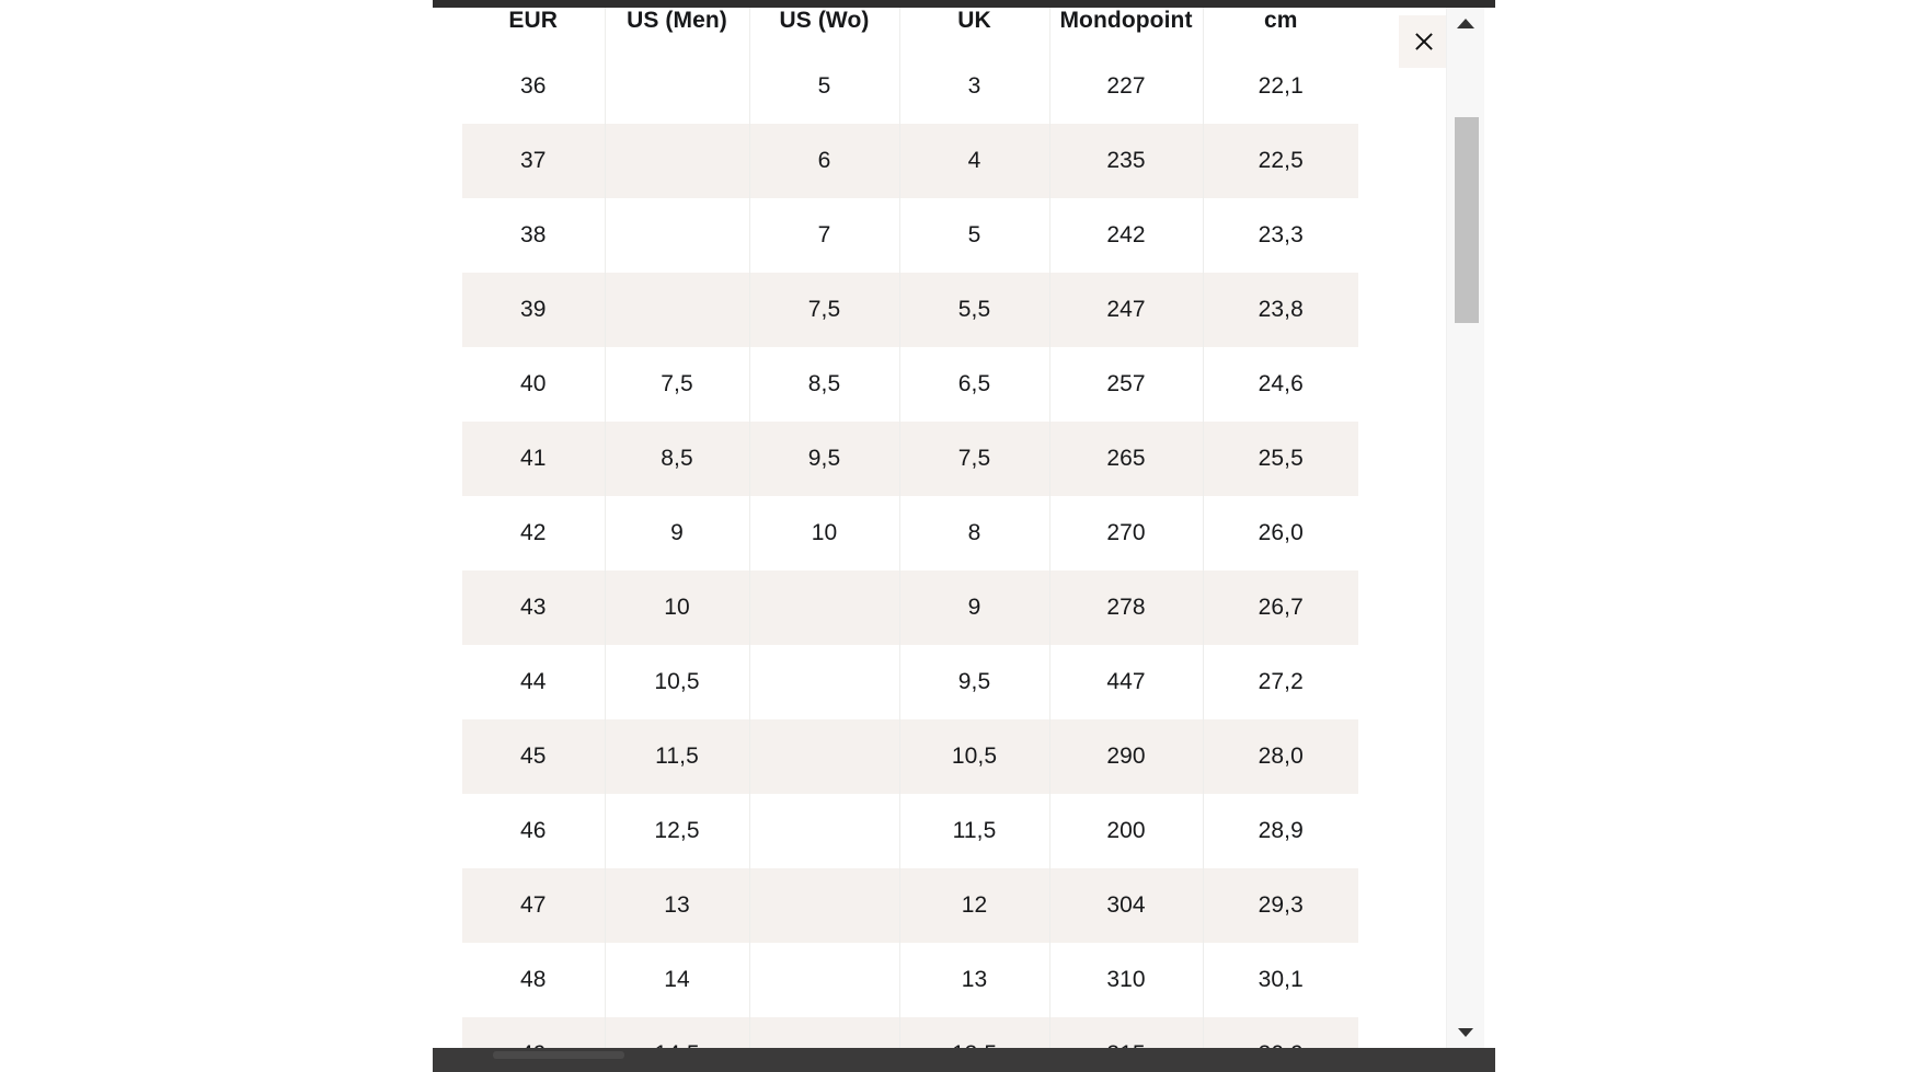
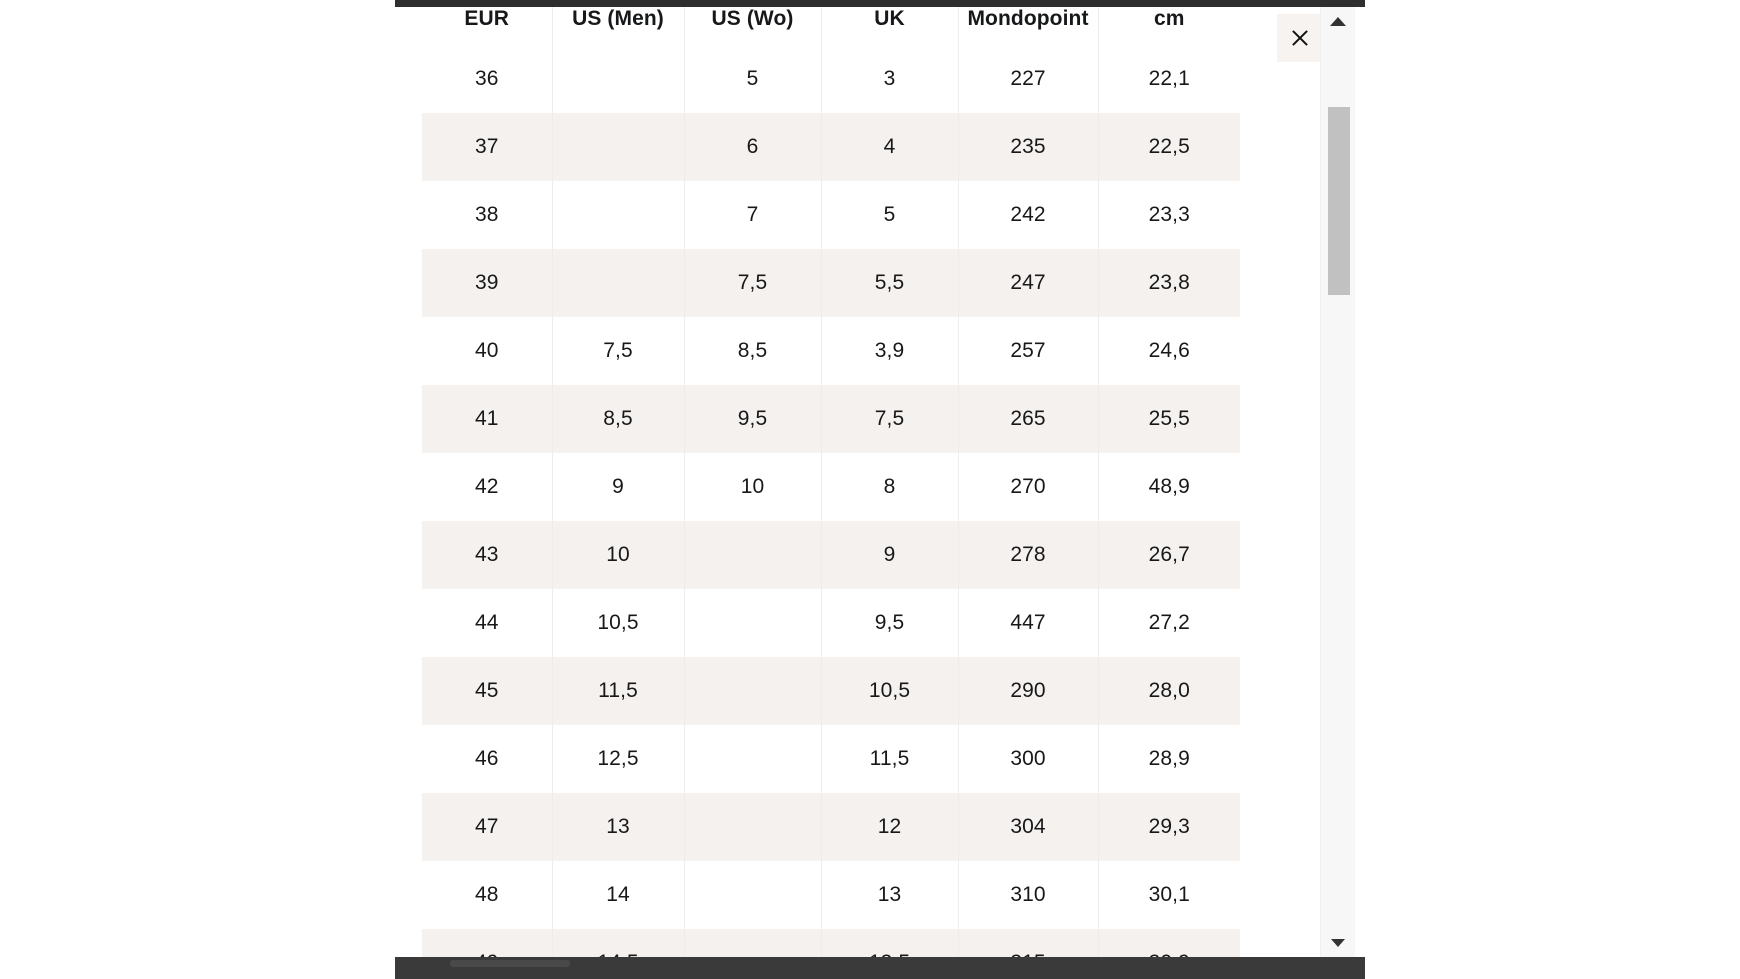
  EUR	US (Men)	US (Wo)	UK	Mondopoint	cm
  36		5	3	227	22,1
  37		6	4	235	22,5
  38		7	5	242	23,3
  39		7,5	5,5	247	23,8
- 40	7,5	8,5	6,5	257	24,6
+ 40	7,5	8,5	3,9	257	24,6
  41	8,5	9,5	7,5	265	25,5
- 42	9	10	8	270	26,0
+ 42	9	10	8	270	48,9
  43	10		9	278	26,7
  44	10,5		9,5	447	27,2
  45	11,5		10,5	290	28,0
- 46	12,5		11,5	200	28,9
+ 46	12,5		11,5	300	28,9
  47	13		12	304	29,3
  48	14		13	310	30,1
